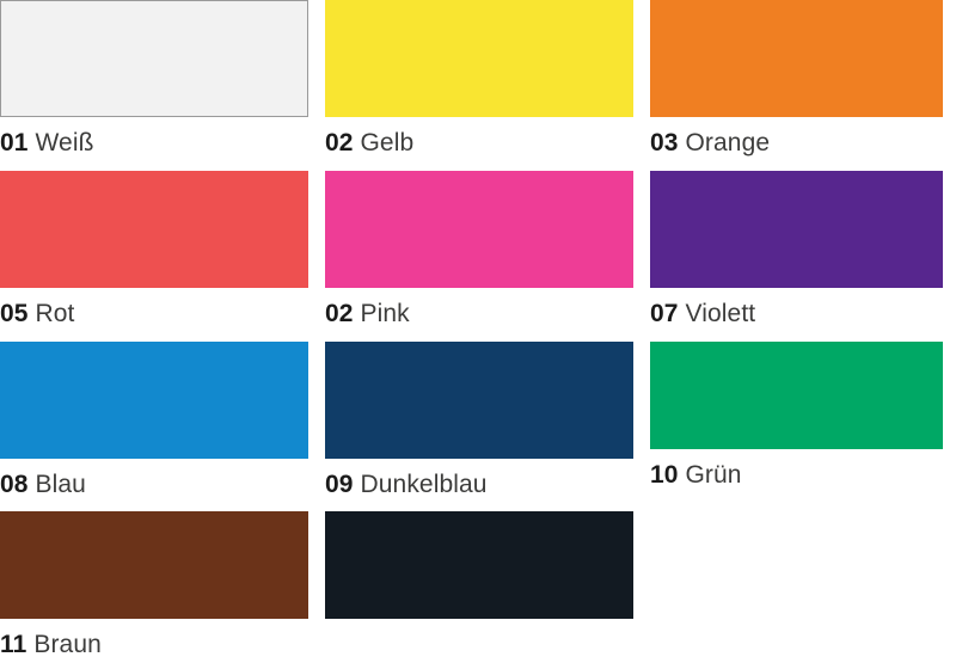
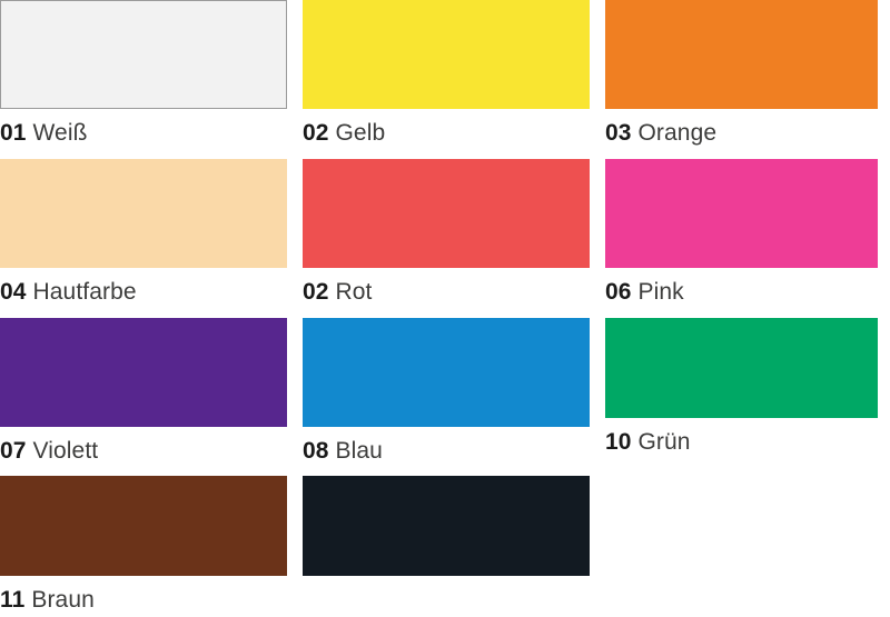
  01 Weiß
  02 Gelb
  03 Orange
+ 04 Hautfarbe
- 05 Rot
+ 02 Rot
- 02 Pink
+ 06 Pink
  07 Violett
  08 Blau
- 09 Dunkelblau
  10 Grün
  11 Braun
